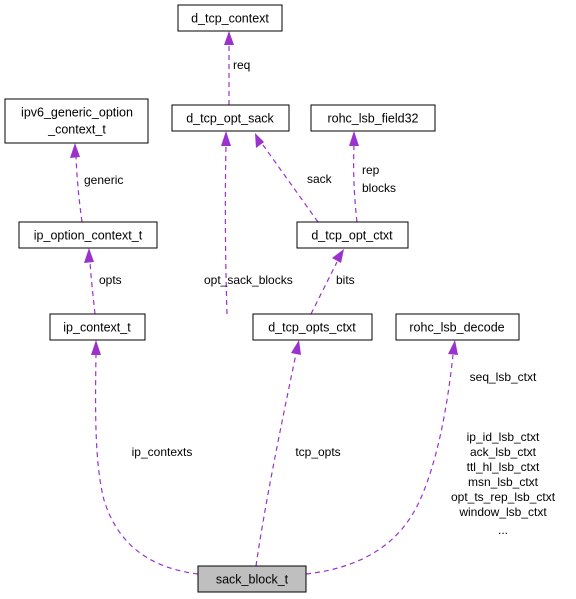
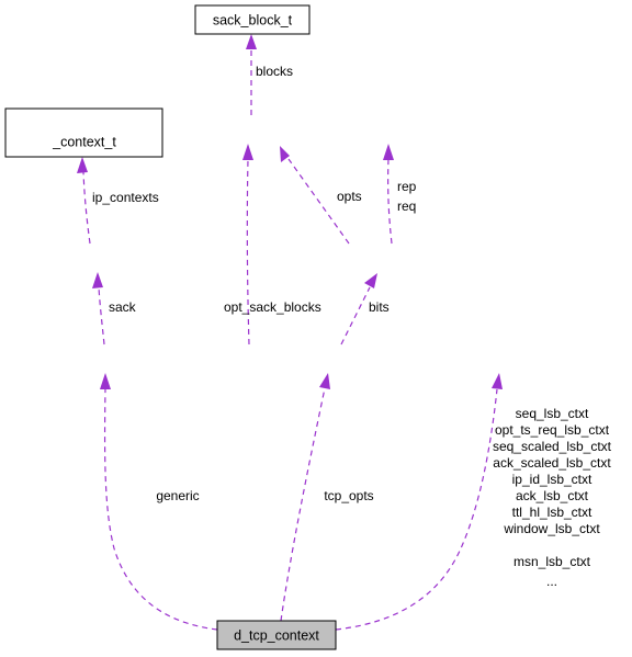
- req
+ blocks
- generic
+ ip_contexts
- sack
+ opts
  rep
- blocks
+ req
- opts
+ sack
  opt_sack_blocks
  bits
- ip_contexts
+ generic
  tcp_opts
  seq_lsb_ctxt
+ opt_ts_req_lsb_ctxt
+ seq_scaled_lsb_ctxt
+ ack_scaled_lsb_ctxt
  ip_id_lsb_ctxt
  ack_lsb_ctxt
  ttl_hl_lsb_ctxt
- msn_lsb_ctxt
+ window_lsb_ctxt
- opt_ts_rep_lsb_ctxt
- window_lsb_ctxt
+ msn_lsb_ctxt
  ...
- d_tcp_context
+ sack_block_t
- ipv6_generic_option
  _context_t
- d_tcp_opt_sack
- rohc_lsb_field32
- ip_option_context_t
- d_tcp_opt_ctxt
- ip_context_t
- d_tcp_opts_ctxt
- rohc_lsb_decode
- sack_block_t
+ d_tcp_context
